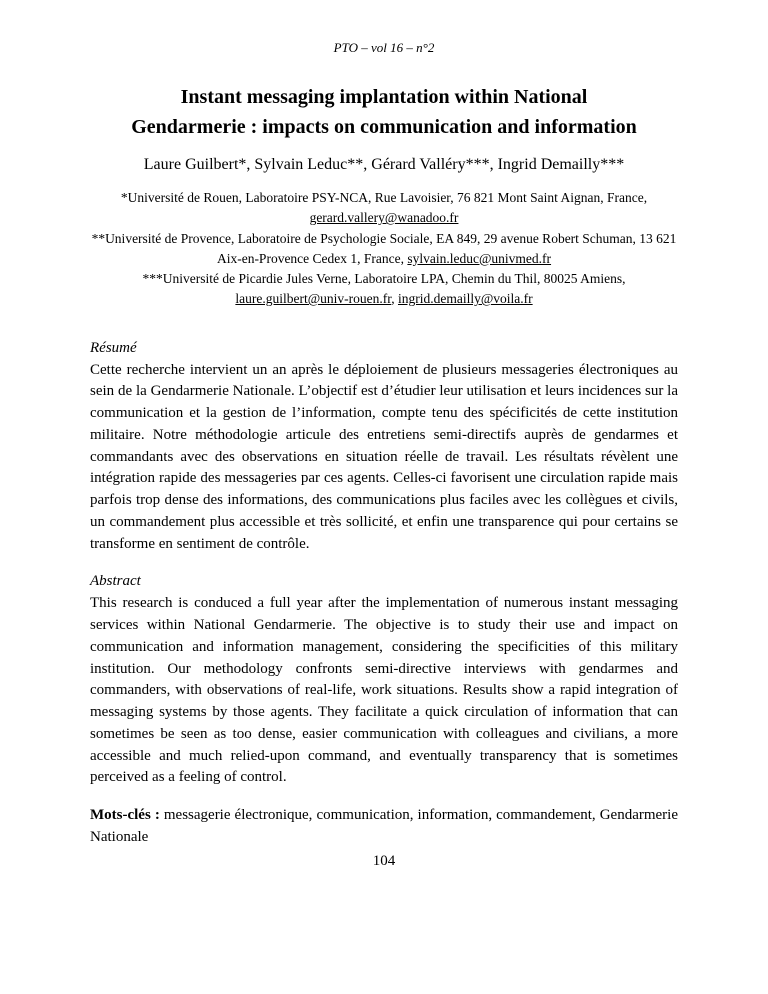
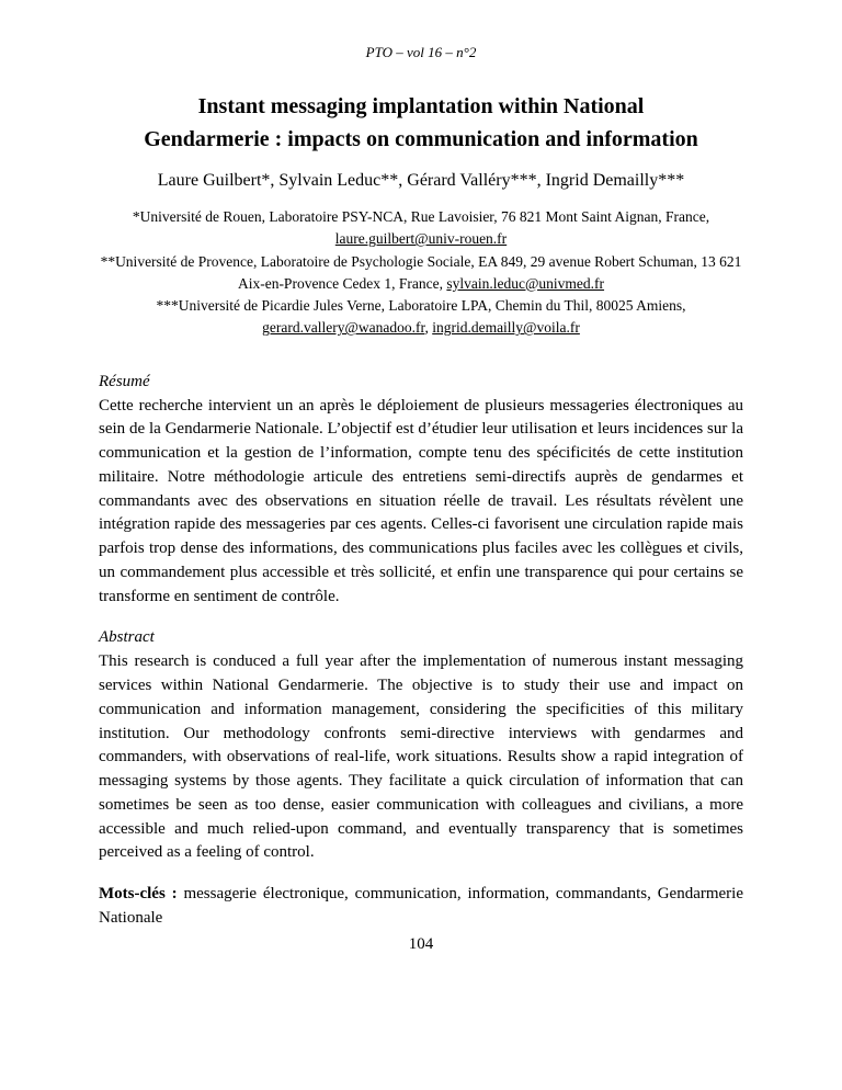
  PTO – vol 16 – n°2
  Instant messaging implantation within National
  Gendarmerie : impacts on communication and information
  Laure Guilbert*, Sylvain Leduc**, Gérard Valléry***, Ingrid Demailly***
- *Université de Rouen, Laboratoire PSY-NCA, Rue Lavoisier, 76 821 Mont Saint Aignan, France, gerard.vallery@wanadoo.fr
+ *Université de Rouen, Laboratoire PSY-NCA, Rue Lavoisier, 76 821 Mont Saint Aignan, France, laure.guilbert@univ-rouen.fr
  **Université de Provence, Laboratoire de Psychologie Sociale, EA 849, 29 avenue Robert Schuman, 13 621 Aix-en-Provence Cedex 1, France, sylvain.leduc@univmed.fr
- ***Université de Picardie Jules Verne, Laboratoire LPA, Chemin du Thil, 80025 Amiens, laure.guilbert@univ-rouen.fr, ingrid.demailly@voila.fr
+ ***Université de Picardie Jules Verne, Laboratoire LPA, Chemin du Thil, 80025 Amiens, gerard.vallery@wanadoo.fr, ingrid.demailly@voila.fr
  Résumé
  Cette recherche intervient un an après le déploiement de plusieurs messageries électroniques au sein de la Gendarmerie Nationale. L’objectif est d’étudier leur utilisation et leurs incidences sur la communication et la gestion de l’information, compte tenu des spécificités de cette institution militaire. Notre méthodologie articule des entretiens semi-directifs auprès de gendarmes et commandants avec des observations en situation réelle de travail. Les résultats révèlent une intégration rapide des messageries par ces agents. Celles-ci favorisent une circulation rapide mais parfois trop dense des informations, des communications plus faciles avec les collègues et civils, un commandement plus accessible et très sollicité, et enfin une transparence qui pour certains se transforme en sentiment de contrôle.
  Abstract
  This research is conduced a full year after the implementation of numerous instant messaging services within National Gendarmerie. The objective is to study their use and impact on communication and information management, considering the specificities of this military institution. Our methodology confronts semi-directive interviews with gendarmes and commanders, with observations of real-life, work situations. Results show a rapid integration of messaging systems by those agents. They facilitate a quick circulation of information that can sometimes be seen as too dense, easier communication with colleagues and civilians, a more accessible and much relied-upon command, and eventually transparency that is sometimes perceived as a feeling of control.
- Mots-clés : messagerie électronique, communication, information, commandement, Gendarmerie Nationale
+ Mots-clés : messagerie électronique, communication, information, commandants, Gendarmerie Nationale
  104
